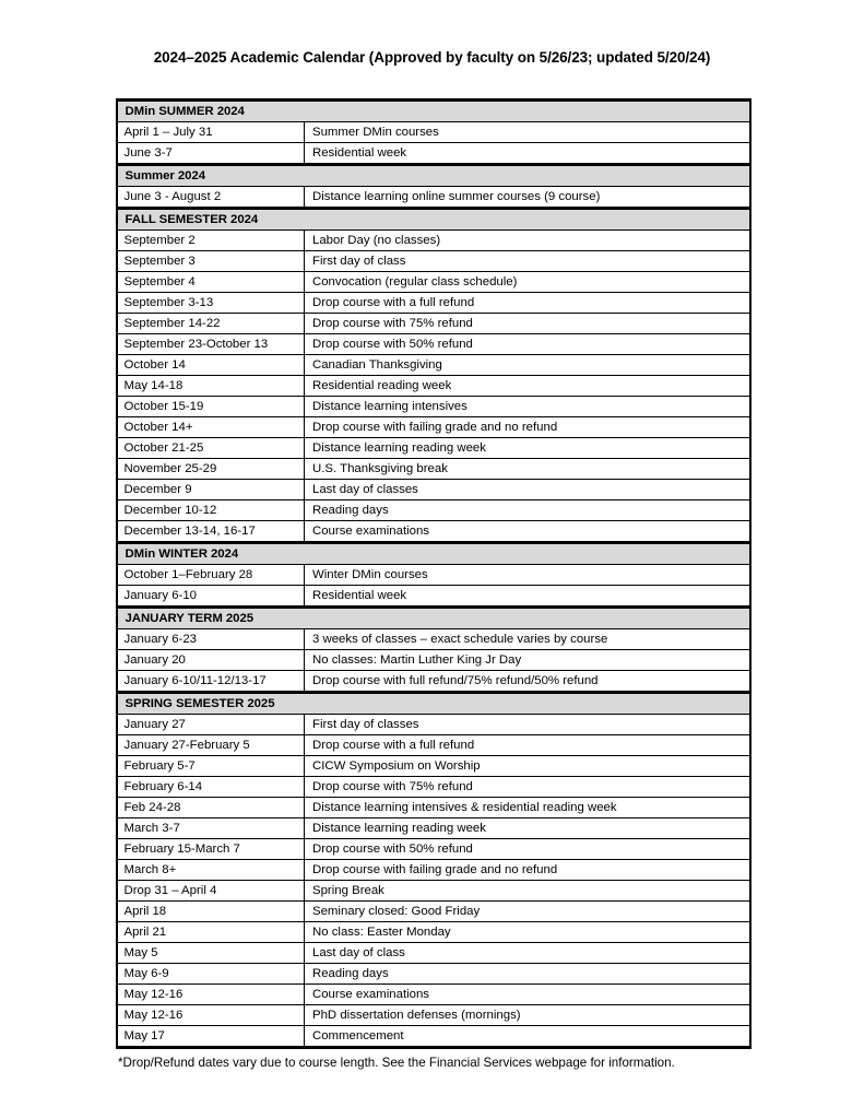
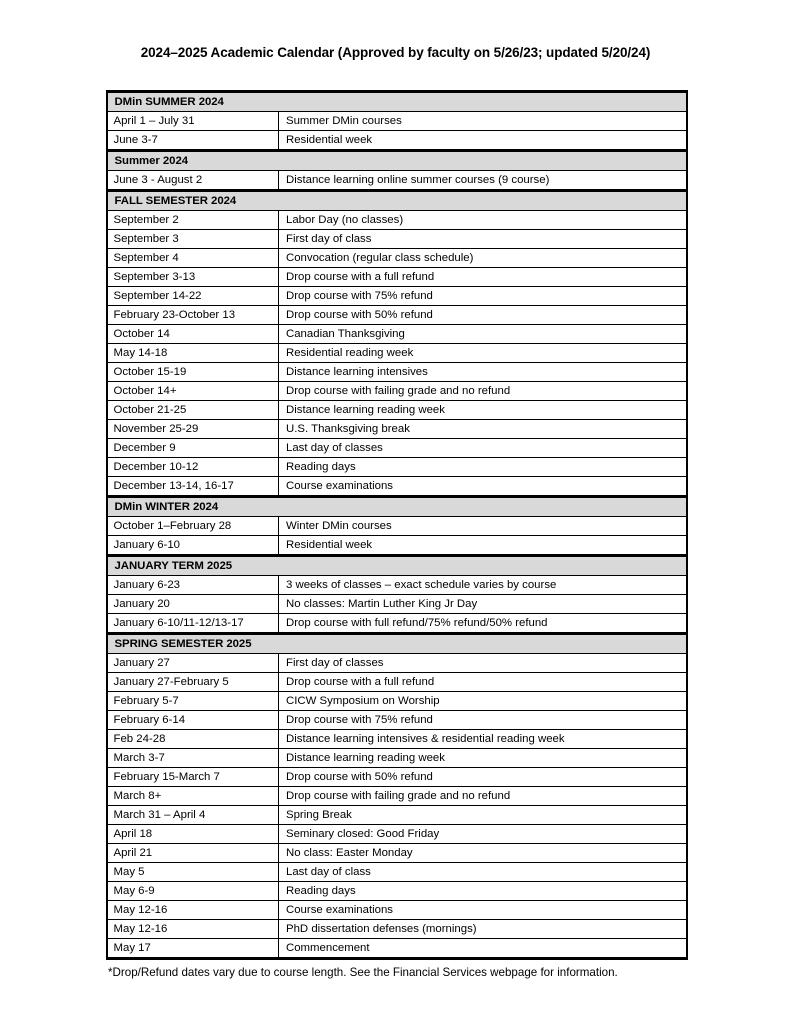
  2024–2025 Academic Calendar (Approved by faculty on 5/26/23; updated 5/20/24)
  DMin SUMMER 2024
  April 1 – July 31	Summer DMin courses
  June 3-7	Residential week
  Summer 2024
  June 3 - August 2	Distance learning online summer courses (9 course)
  FALL SEMESTER 2024
  September 2	Labor Day (no classes)
  September 3	First day of class
  September 4	Convocation (regular class schedule)
  September 3-13	Drop course with a full refund
  September 14-22	Drop course with 75% refund
- September 23-October 13	Drop course with 50% refund
+ February 23-October 13	Drop course with 50% refund
  October 14	Canadian Thanksgiving
  May 14-18	Residential reading week
  October 15-19	Distance learning intensives
  October 14+	Drop course with failing grade and no refund
  October 21-25	Distance learning reading week
  November 25-29	U.S. Thanksgiving break
  December 9	Last day of classes
  December 10-12	Reading days
  December 13-14, 16-17	Course examinations
  DMin WINTER 2024
  October 1–February 28	Winter DMin courses
  January 6-10	Residential week
  JANUARY TERM 2025
  January 6-23	3 weeks of classes – exact schedule varies by course
  January 20	No classes: Martin Luther King Jr Day
  January 6-10/11-12/13-17	Drop course with full refund/75% refund/50% refund
  SPRING SEMESTER 2025
  January 27	First day of classes
  January 27-February 5	Drop course with a full refund
  February 5-7	CICW Symposium on Worship
  February 6-14	Drop course with 75% refund
  Feb 24-28	Distance learning intensives & residential reading week
  March 3-7	Distance learning reading week
  February 15-March 7	Drop course with 50% refund
  March 8+	Drop course with failing grade and no refund
- Drop 31 – April 4	Spring Break
+ March 31 – April 4	Spring Break
  April 18	Seminary closed: Good Friday
  April 21	No class: Easter Monday
  May 5	Last day of class
  May 6-9	Reading days
  May 12-16	Course examinations
  May 12-16	PhD dissertation defenses (mornings)
  May 17	Commencement
  *Drop/Refund dates vary due to course length. See the Financial Services webpage for information.
